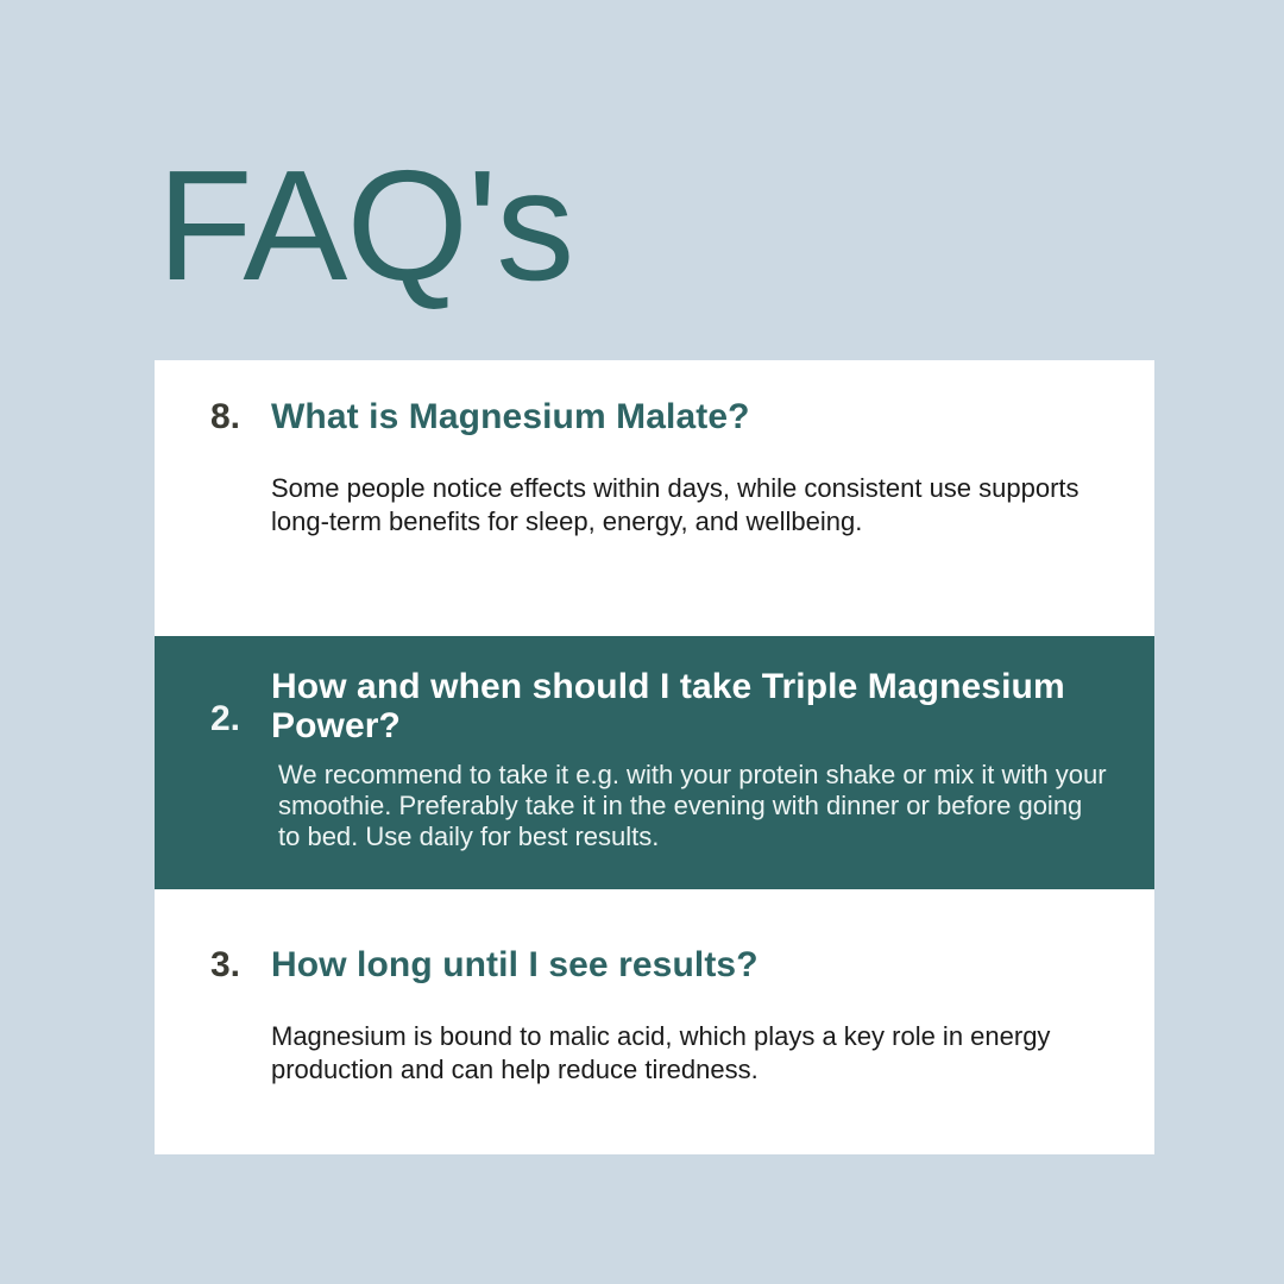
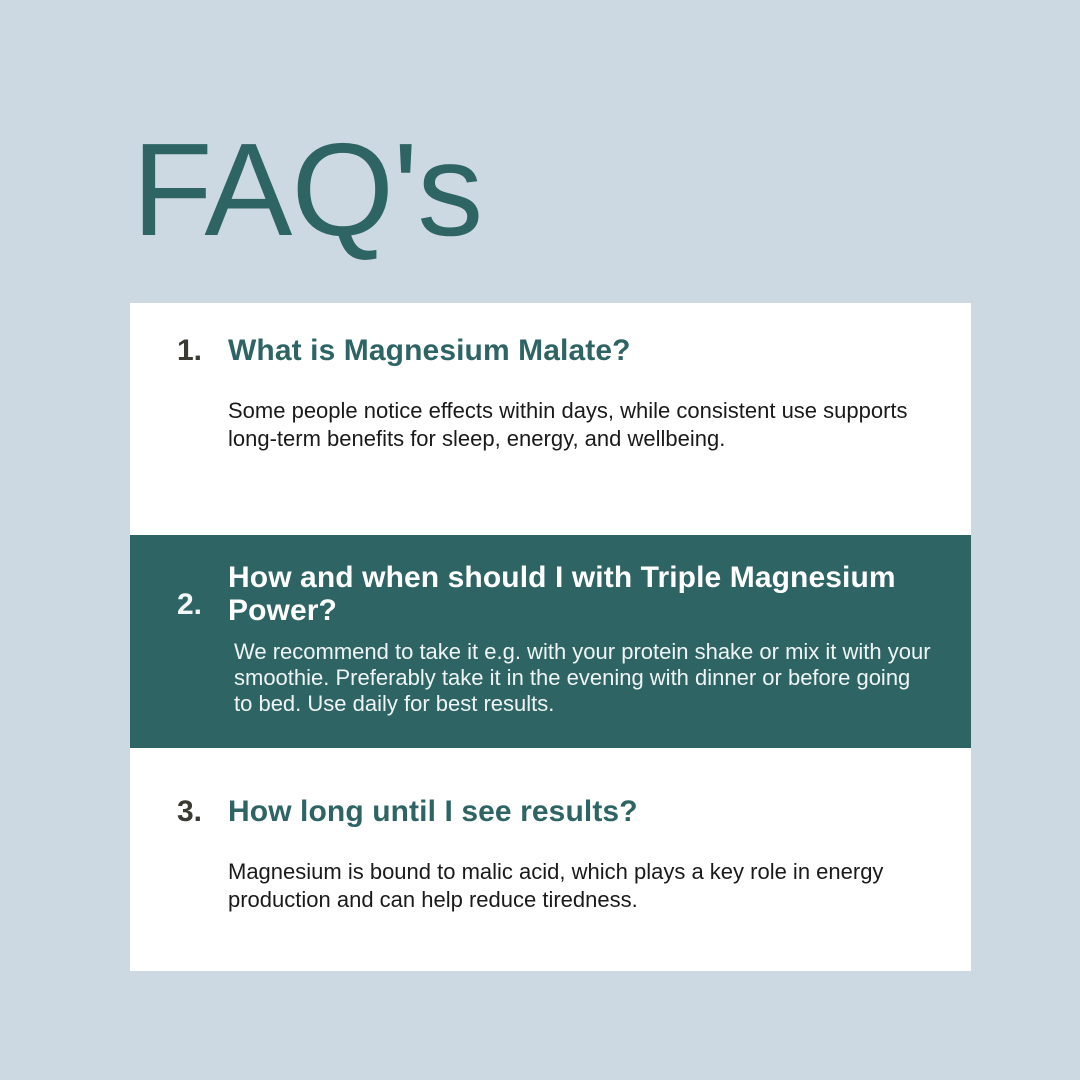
  FAQ's
- 8.
+ 1.
  What is Magnesium Malate?
  Some people notice effects within days, while consistent use supports long-term benefits for sleep, energy, and wellbeing.
  2.
- How and when should I take Triple Magnesium Power?
+ How and when should I with Triple Magnesium Power?
  We recommend to take it e.g. with your protein shake or mix it with your smoothie. Preferably take it in the evening with dinner or before going to bed. Use daily for best results.
  3.
  How long until I see results?
  Magnesium is bound to malic acid, which plays a key role in energy production and can help reduce tiredness.
